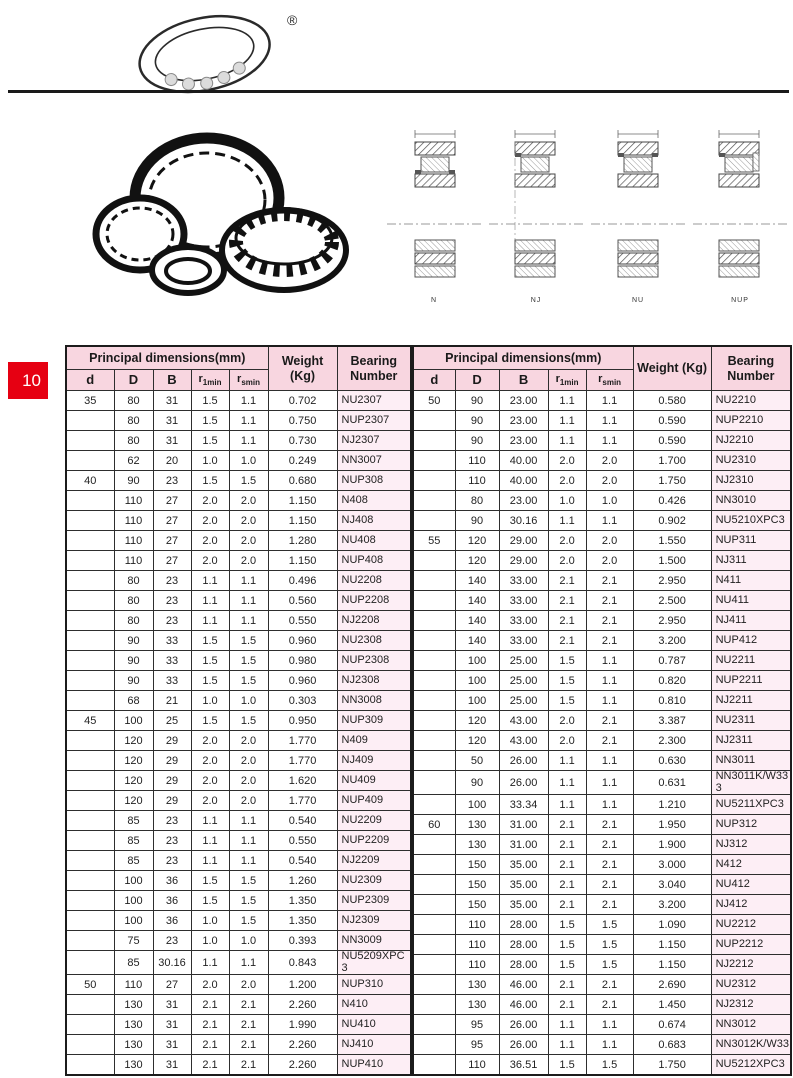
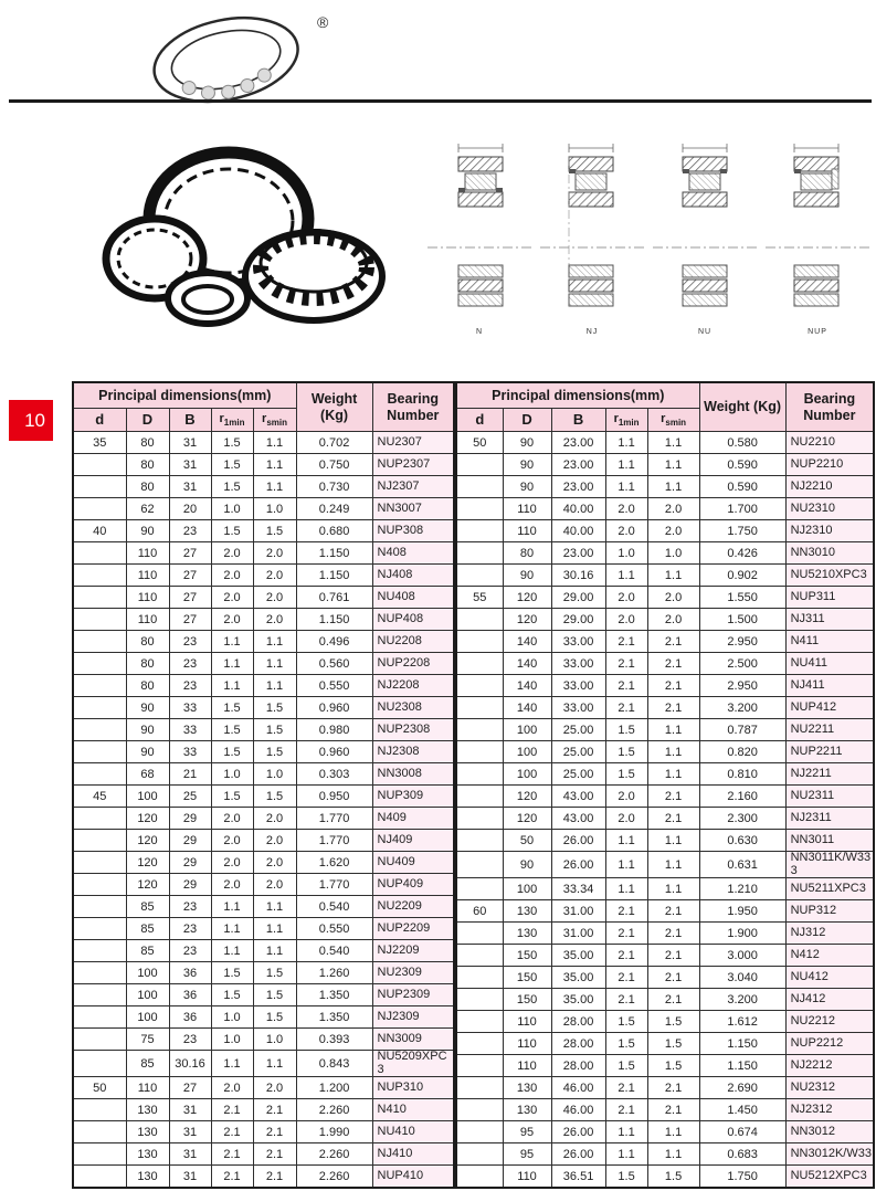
  ®
  10
  Principal dimensions(mm)	Weight (Kg)	Bearing Number
  d	D	B	r1min	rsmin
  35	80	31	1.5	1.1	0.702	NU2307
  	80	31	1.5	1.1	0.750	NUP2307
  	80	31	1.5	1.1	0.730	NJ2307
  	62	20	1.0	1.0	0.249	NN3007
  40	90	23	1.5	1.5	0.680	NUP308
  	110	27	2.0	2.0	1.150	N408
  	110	27	2.0	2.0	1.150	NJ408
- 	110	27	2.0	2.0	1.280	NU408
+ 	110	27	2.0	2.0	0.761	NU408
  	110	27	2.0	2.0	1.150	NUP408
  	80	23	1.1	1.1	0.496	NU2208
  	80	23	1.1	1.1	0.560	NUP2208
  	80	23	1.1	1.1	0.550	NJ2208
  	90	33	1.5	1.5	0.960	NU2308
  	90	33	1.5	1.5	0.980	NUP2308
  	90	33	1.5	1.5	0.960	NJ2308
  	68	21	1.0	1.0	0.303	NN3008
  45	100	25	1.5	1.5	0.950	NUP309
  	120	29	2.0	2.0	1.770	N409
  	120	29	2.0	2.0	1.770	NJ409
  	120	29	2.0	2.0	1.620	NU409
  	120	29	2.0	2.0	1.770	NUP409
  	85	23	1.1	1.1	0.540	NU2209
  	85	23	1.1	1.1	0.550	NUP2209
  	85	23	1.1	1.1	0.540	NJ2209
  	100	36	1.5	1.5	1.260	NU2309
  	100	36	1.5	1.5	1.350	NUP2309
  	100	36	1.0	1.5	1.350	NJ2309
  	75	23	1.0	1.0	0.393	NN3009
  	85	30.16	1.1	1.1	0.843	NU5209XPC3
  50	110	27	2.0	2.0	1.200	NUP310
  	130	31	2.1	2.1	2.260	N410
  	130	31	2.1	2.1	1.990	NU410
  	130	31	2.1	2.1	2.260	NJ410
  	130	31	2.1	2.1	2.260	NUP410
  Principal dimensions(mm)	Weight (Kg)	Bearing Number
  d	D	B	r1min	rsmin
  50	90	23.00	1.1	1.1	0.580	NU2210
  	90	23.00	1.1	1.1	0.590	NUP2210
  	90	23.00	1.1	1.1	0.590	NJ2210
  	110	40.00	2.0	2.0	1.700	NU2310
  	110	40.00	2.0	2.0	1.750	NJ2310
  	80	23.00	1.0	1.0	0.426	NN3010
  	90	30.16	1.1	1.1	0.902	NU5210XPC3
  55	120	29.00	2.0	2.0	1.550	NUP311
  	120	29.00	2.0	2.0	1.500	NJ311
  	140	33.00	2.1	2.1	2.950	N411
  	140	33.00	2.1	2.1	2.500	NU411
  	140	33.00	2.1	2.1	2.950	NJ411
  	140	33.00	2.1	2.1	3.200	NUP412
  	100	25.00	1.5	1.1	0.787	NU2211
  	100	25.00	1.5	1.1	0.820	NUP2211
  	100	25.00	1.5	1.1	0.810	NJ2211
- 	120	43.00	2.0	2.1	3.387	NU2311
+ 	120	43.00	2.0	2.1	2.160	NU2311
  	120	43.00	2.0	2.1	2.300	NJ2311
  	50	26.00	1.1	1.1	0.630	NN3011
  	90	26.00	1.1	1.1	0.631	NN3011K/W333
  	100	33.34	1.1	1.1	1.210	NU5211XPC3
  60	130	31.00	2.1	2.1	1.950	NUP312
  	130	31.00	2.1	2.1	1.900	NJ312
  	150	35.00	2.1	2.1	3.000	N412
  	150	35.00	2.1	2.1	3.040	NU412
  	150	35.00	2.1	2.1	3.200	NJ412
- 	110	28.00	1.5	1.5	1.090	NU2212
+ 	110	28.00	1.5	1.5	1.612	NU2212
  	110	28.00	1.5	1.5	1.150	NUP2212
  	110	28.00	1.5	1.5	1.150	NJ2212
  	130	46.00	2.1	2.1	2.690	NU2312
  	130	46.00	2.1	2.1	1.450	NJ2312
  	95	26.00	1.1	1.1	0.674	NN3012
  	95	26.00	1.1	1.1	0.683	NN3012K/W33
  	110	36.51	1.5	1.5	1.750	NU5212XPC3
